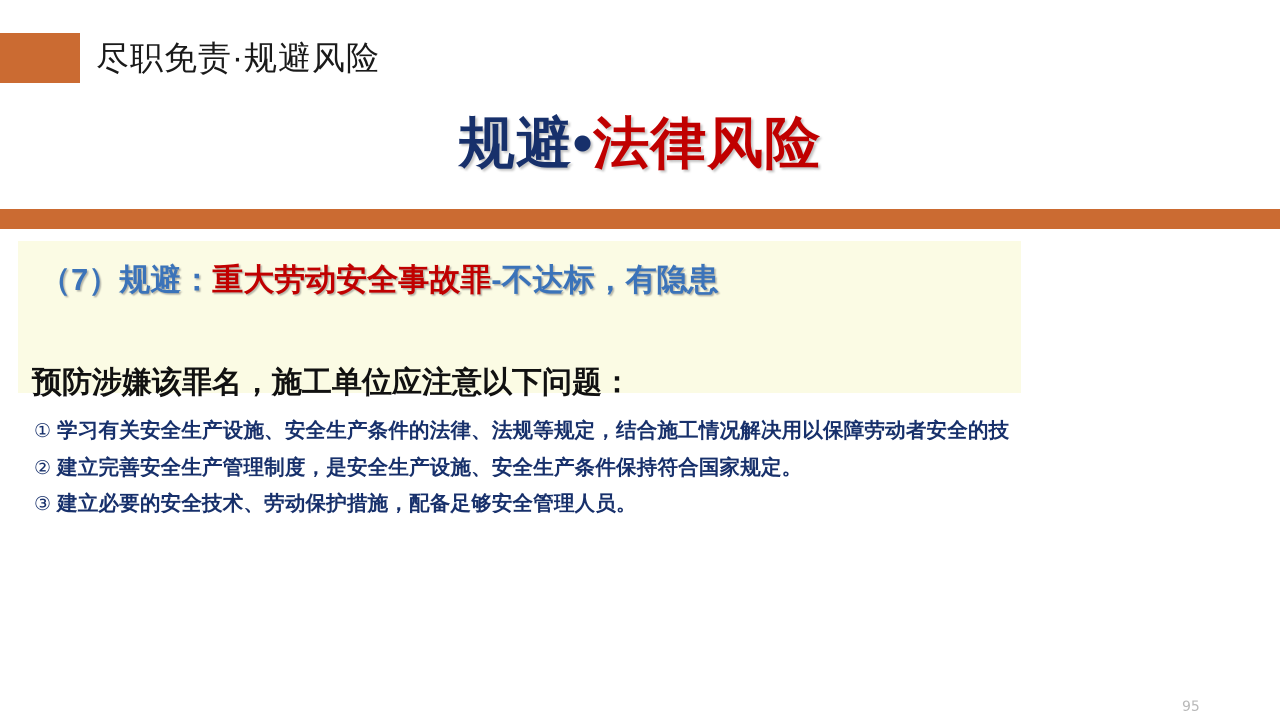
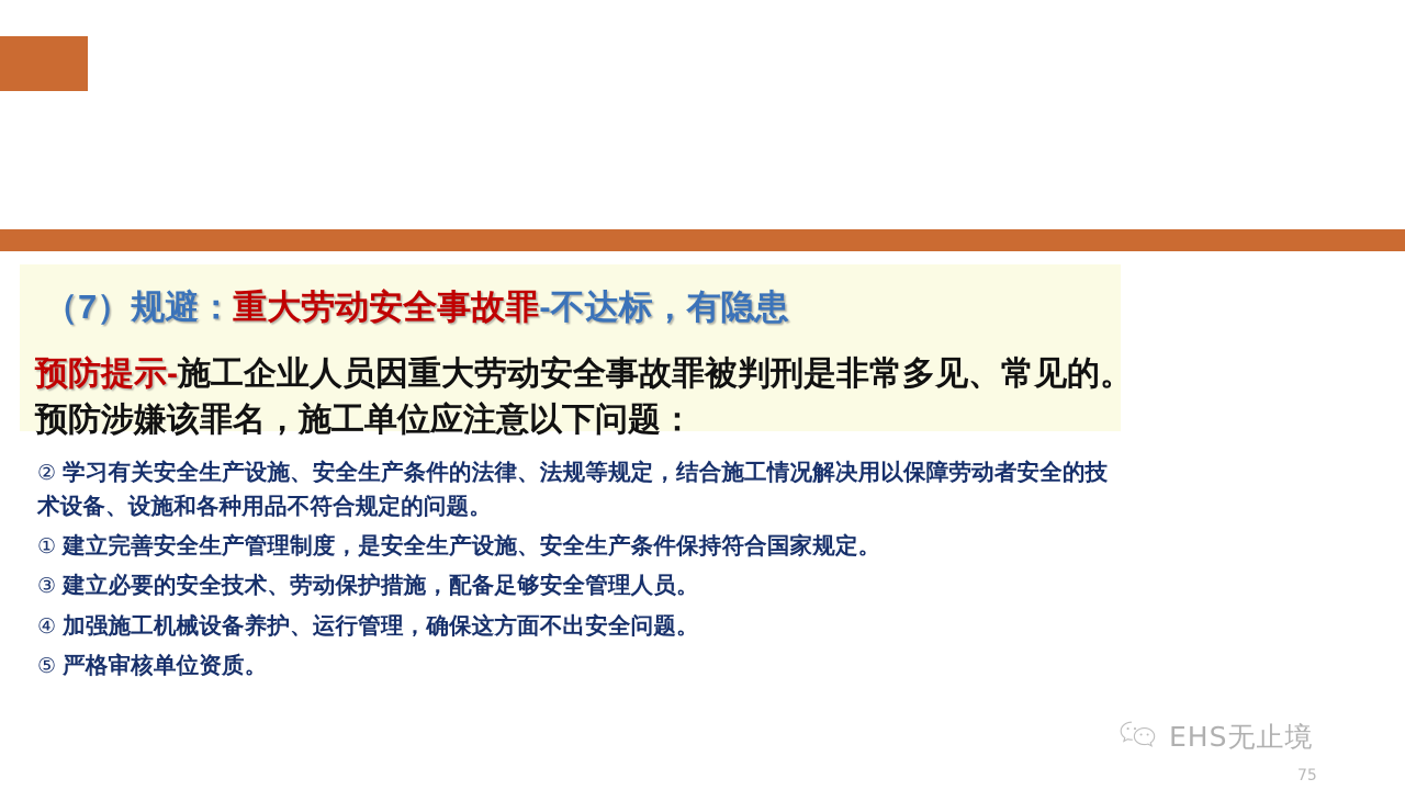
- 尽职免责·规避风险
- 规避•法律风险
  （7）规避：重大劳动安全事故罪-不达标，有隐患
+ 预防提示-施工企业人员因重大劳动安全事故罪被判刑是非常多见、常见的。
  预防涉嫌该罪名，施工单位应注意以下问题：
- ① 学习有关安全生产设施、安全生产条件的法律、法规等规定，结合施工情况解决用以保障劳动者安全的技
+ ② 学习有关安全生产设施、安全生产条件的法律、法规等规定，结合施工情况解决用以保障劳动者安全的技
+ 术设备、设施和各种用品不符合规定的问题。
- ② 建立完善安全生产管理制度，是安全生产设施、安全生产条件保持符合国家规定。
+ ① 建立完善安全生产管理制度，是安全生产设施、安全生产条件保持符合国家规定。
  ③ 建立必要的安全技术、劳动保护措施，配备足够安全管理人员。
+ ④ 加强施工机械设备养护、运行管理，确保这方面不出安全问题。
+ ⑤ 严格审核单位资质。
+ EHS无止境
- 95
+ 75
